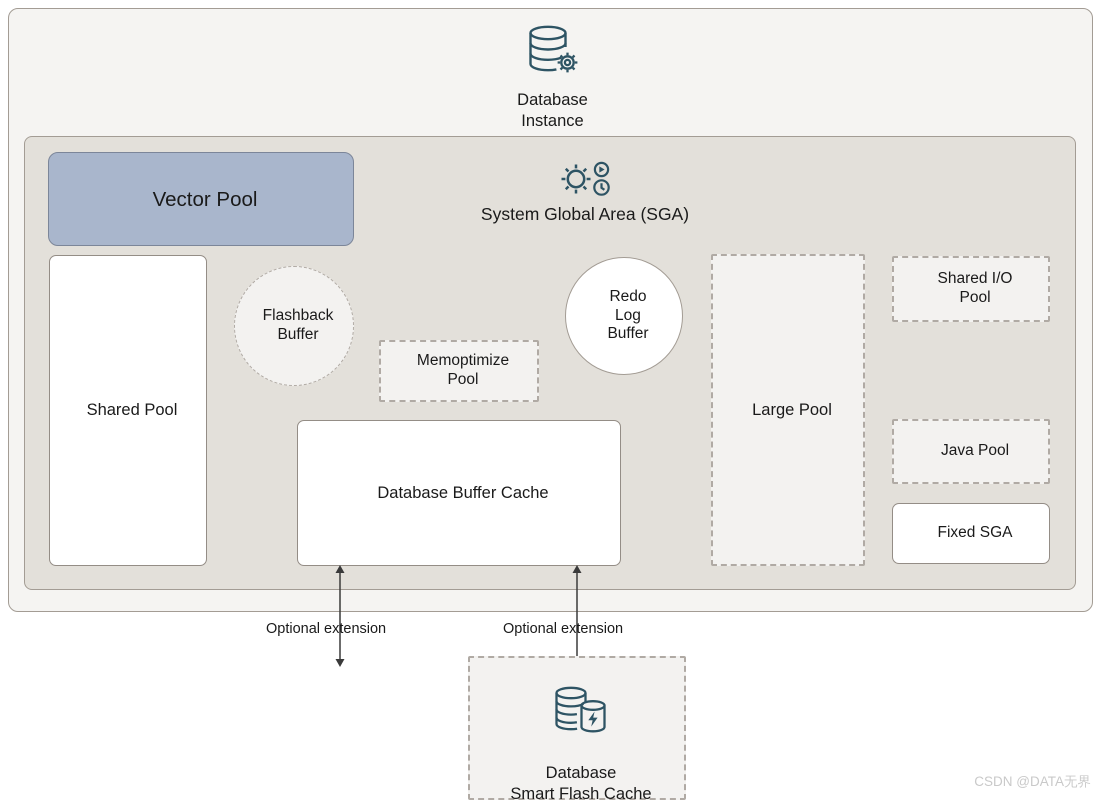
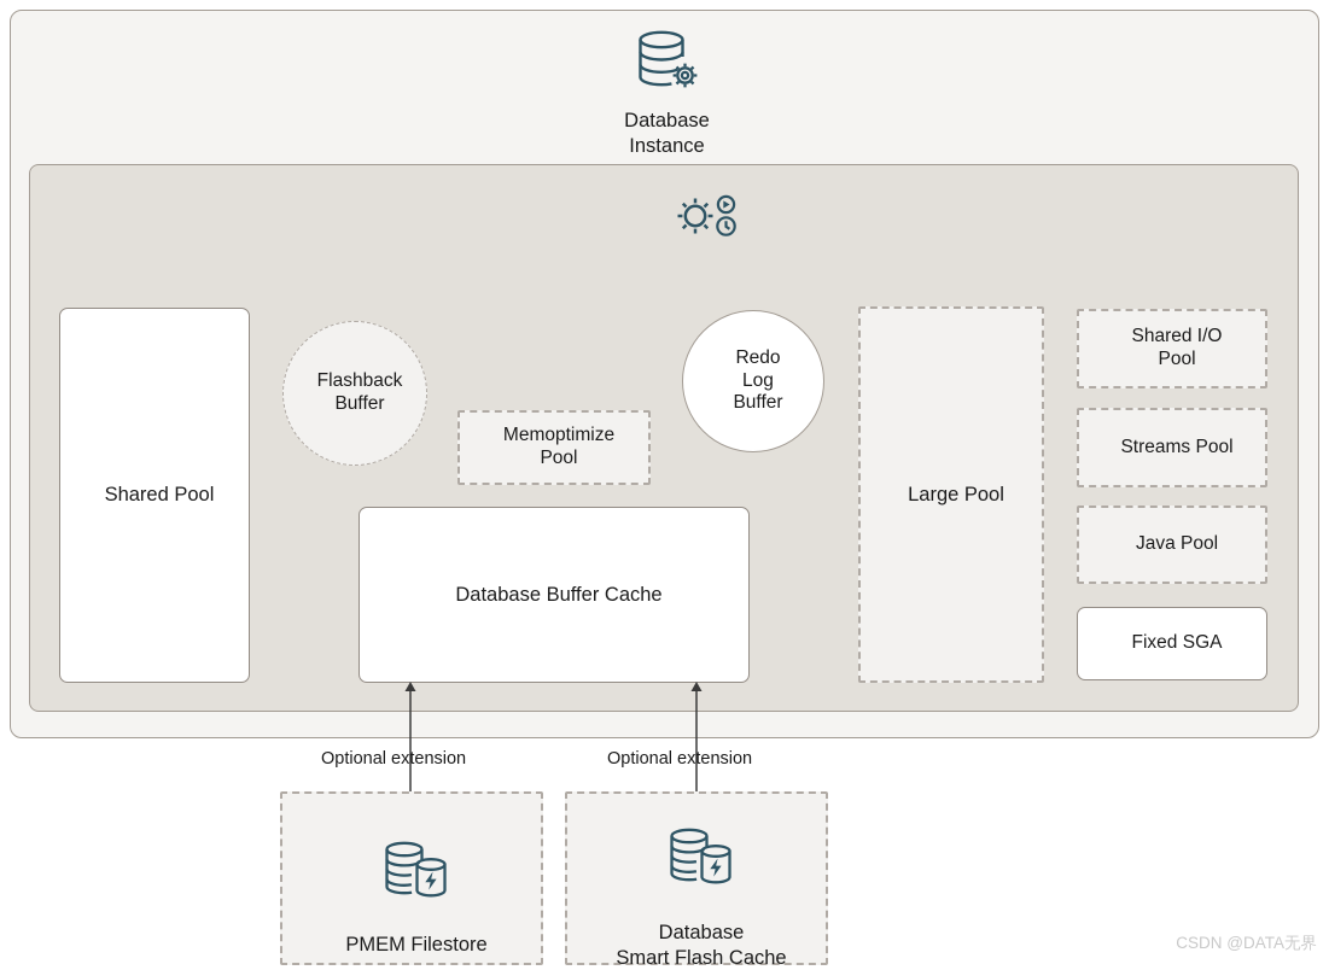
  Database
  Instance
- System Global Area (SGA)
- Vector Pool
  Shared Pool
  Flashback
  Buffer
  Memoptimize
  Pool
  Redo
  Log
  Buffer
  Database Buffer Cache
  Large Pool
  Shared I/O
  Pool
+ Streams Pool
  Java Pool
  Fixed SGA
  Optional extension
  Optional extension
+ PMEM Filestore
  Database
  Smart Flash Cache
  CSDN @DATA无界
